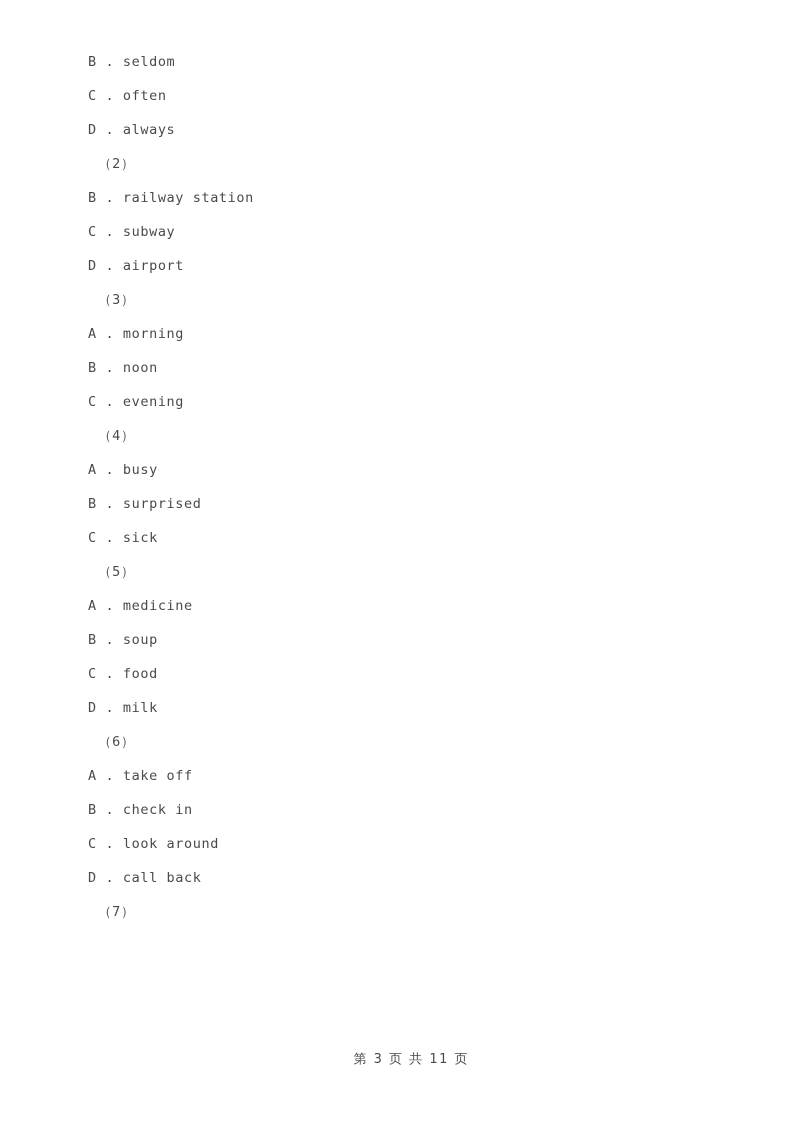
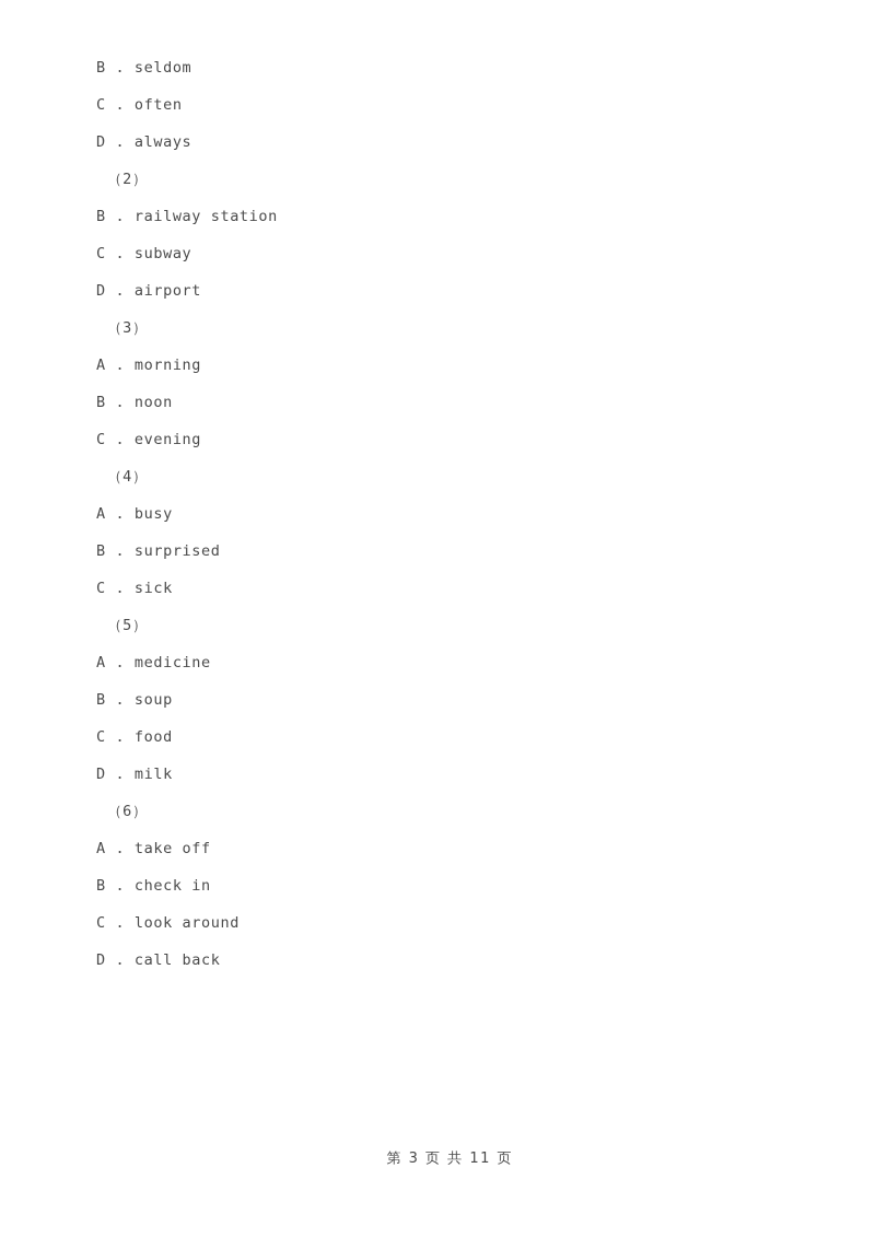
  B . seldom
  C . often
  D . always
  （2）
  B . railway station
  C . subway
  D . airport
  （3）
  A . morning
  B . noon
  C . evening
  （4）
  A . busy
  B . surprised
  C . sick
  （5）
  A . medicine
  B . soup
  C . food
  D . milk
  （6）
  A . take off
  B . check in
  C . look around
  D . call back
- （7）
  第 3 页 共 11 页
